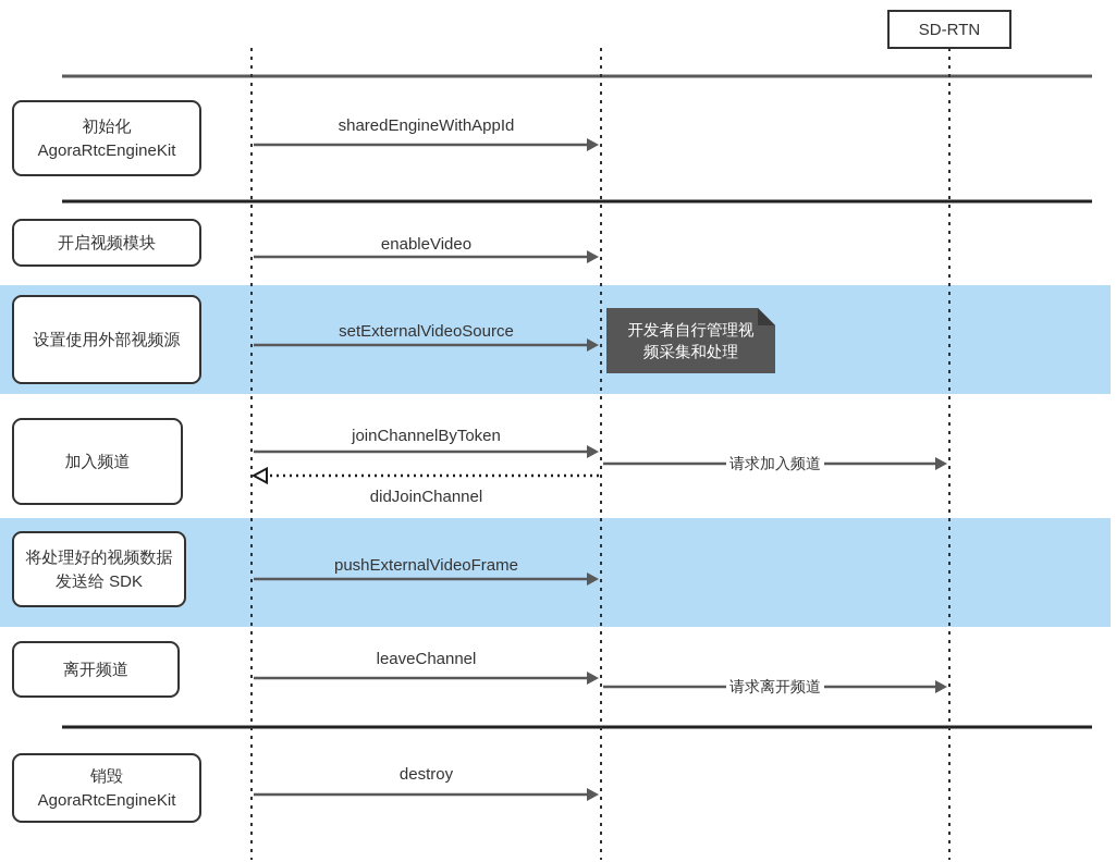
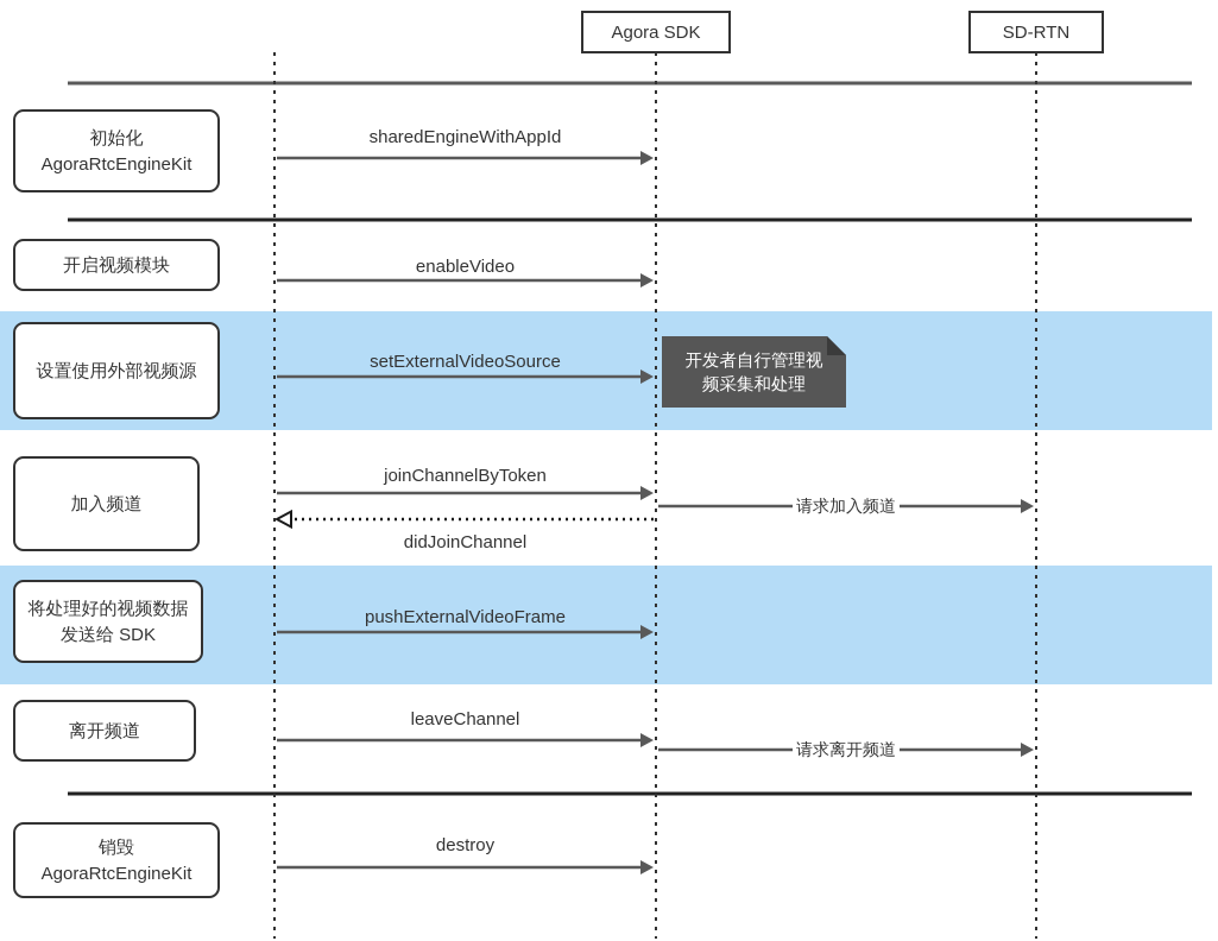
+ Agora SDK
  SD-RTN
  sharedEngineWithAppId
  enableVideo
  setExternalVideoSource
  joinChannelByToken
  请求加入频道
  didJoinChannel
  pushExternalVideoFrame
  leaveChannel
  请求离开频道
  destroy
  开发者自行管理视
  频采集和处理
  初始化
  AgoraRtcEngineKit
  开启视频模块
  设置使用外部视频源
  加入频道
  将处理好的视频数据
  发送给 SDK
  离开频道
  销毁
  AgoraRtcEngineKit
